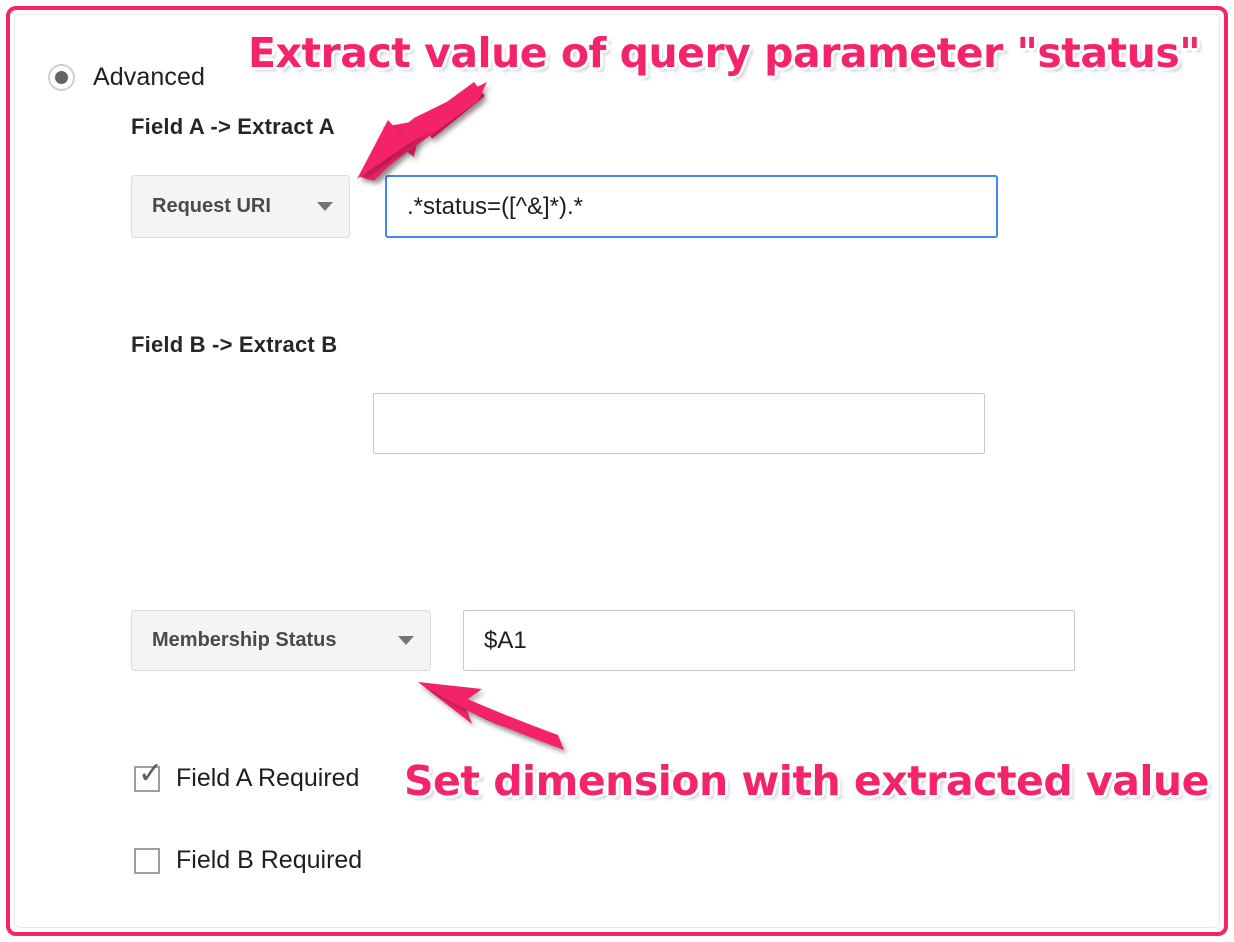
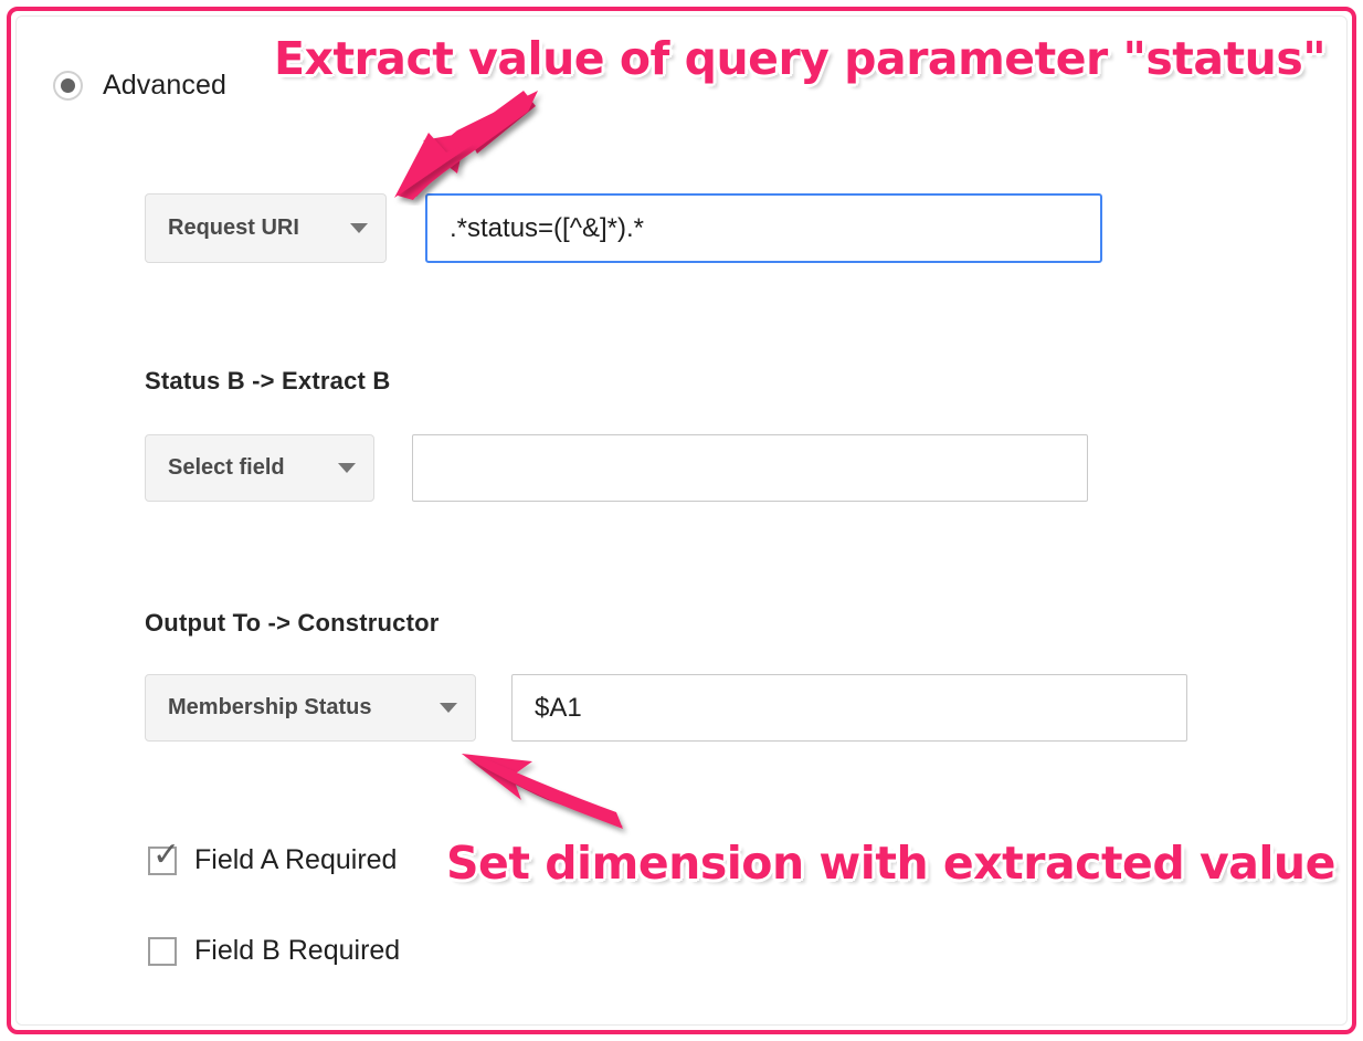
  Advanced
- Field A -> Extract A
  Request URI
  .*status=([^&]*).*
- Field B -> Extract B
+ Status B -> Extract B
+ Select field
+ Output To -> Constructor
  Membership Status
  $A1
  ✓
  Field A Required
  Field B Required
  Extract value of query parameter "status"
  Set dimension with extracted value
